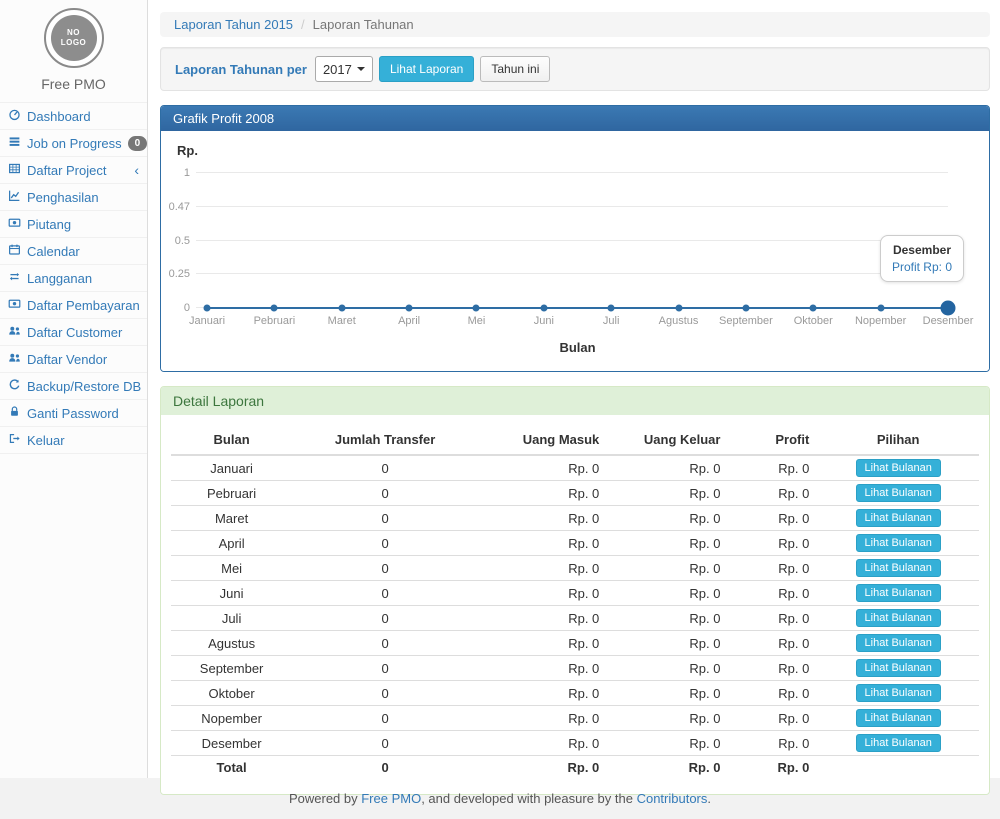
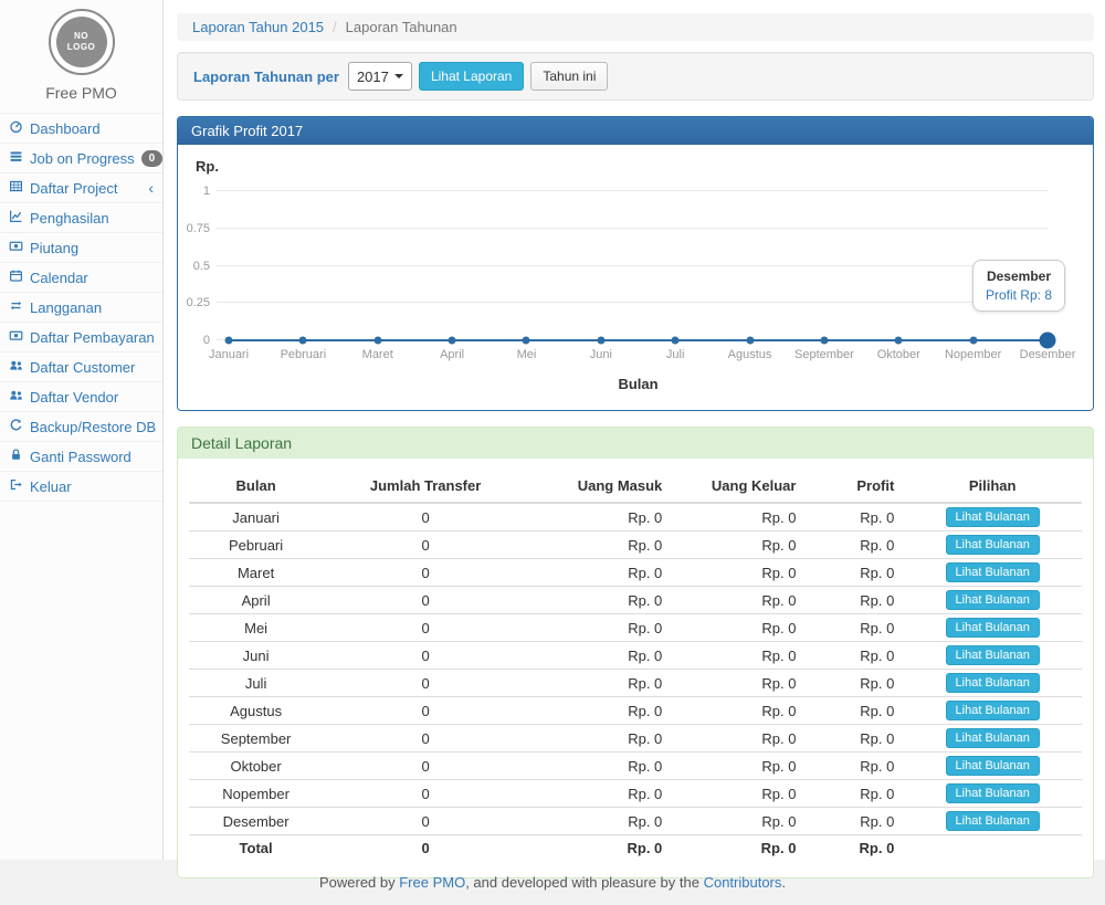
  NO
  LOGO
  Free PMO
  Dashboard
  Job on Progress
  0
  Daftar Project
  ‹
  Penghasilan
  Piutang
  Calendar
  Langganan
  Daftar Pembayaran
  Daftar Customer
  Daftar Vendor
  Backup/Restore DB
  Ganti Password
  Keluar
  Laporan Tahun 2015
  /
  Laporan Tahunan
  Laporan Tahunan per
  2017
  Lihat Laporan
  Tahun ini
- Grafik Profit 2008
+ Grafik Profit 2017
  Rp.
  Desember
- Profit Rp: 0
+ Profit Rp: 8
  0
  0.25
  0.5
- 0.47
+ 0.75
  1
  Januari
  Pebruari
  Maret
  April
  Mei
  Juni
  Juli
  Agustus
  September
  Oktober
  Nopember
  Desember
  Bulan
  Detail Laporan
  Bulan	Jumlah Transfer	Uang Masuk	Uang Keluar	Profit	Pilihan
  Januari	0	Rp. 0	Rp. 0	Rp. 0	Lihat Bulanan
  Pebruari	0	Rp. 0	Rp. 0	Rp. 0	Lihat Bulanan
  Maret	0	Rp. 0	Rp. 0	Rp. 0	Lihat Bulanan
  April	0	Rp. 0	Rp. 0	Rp. 0	Lihat Bulanan
  Mei	0	Rp. 0	Rp. 0	Rp. 0	Lihat Bulanan
  Juni	0	Rp. 0	Rp. 0	Rp. 0	Lihat Bulanan
  Juli	0	Rp. 0	Rp. 0	Rp. 0	Lihat Bulanan
  Agustus	0	Rp. 0	Rp. 0	Rp. 0	Lihat Bulanan
  September	0	Rp. 0	Rp. 0	Rp. 0	Lihat Bulanan
  Oktober	0	Rp. 0	Rp. 0	Rp. 0	Lihat Bulanan
  Nopember	0	Rp. 0	Rp. 0	Rp. 0	Lihat Bulanan
  Desember	0	Rp. 0	Rp. 0	Rp. 0	Lihat Bulanan
  Total	0	Rp. 0	Rp. 0	Rp. 0
  Powered by
  Free PMO
  , and developed with pleasure by the
  Contributors
  .
